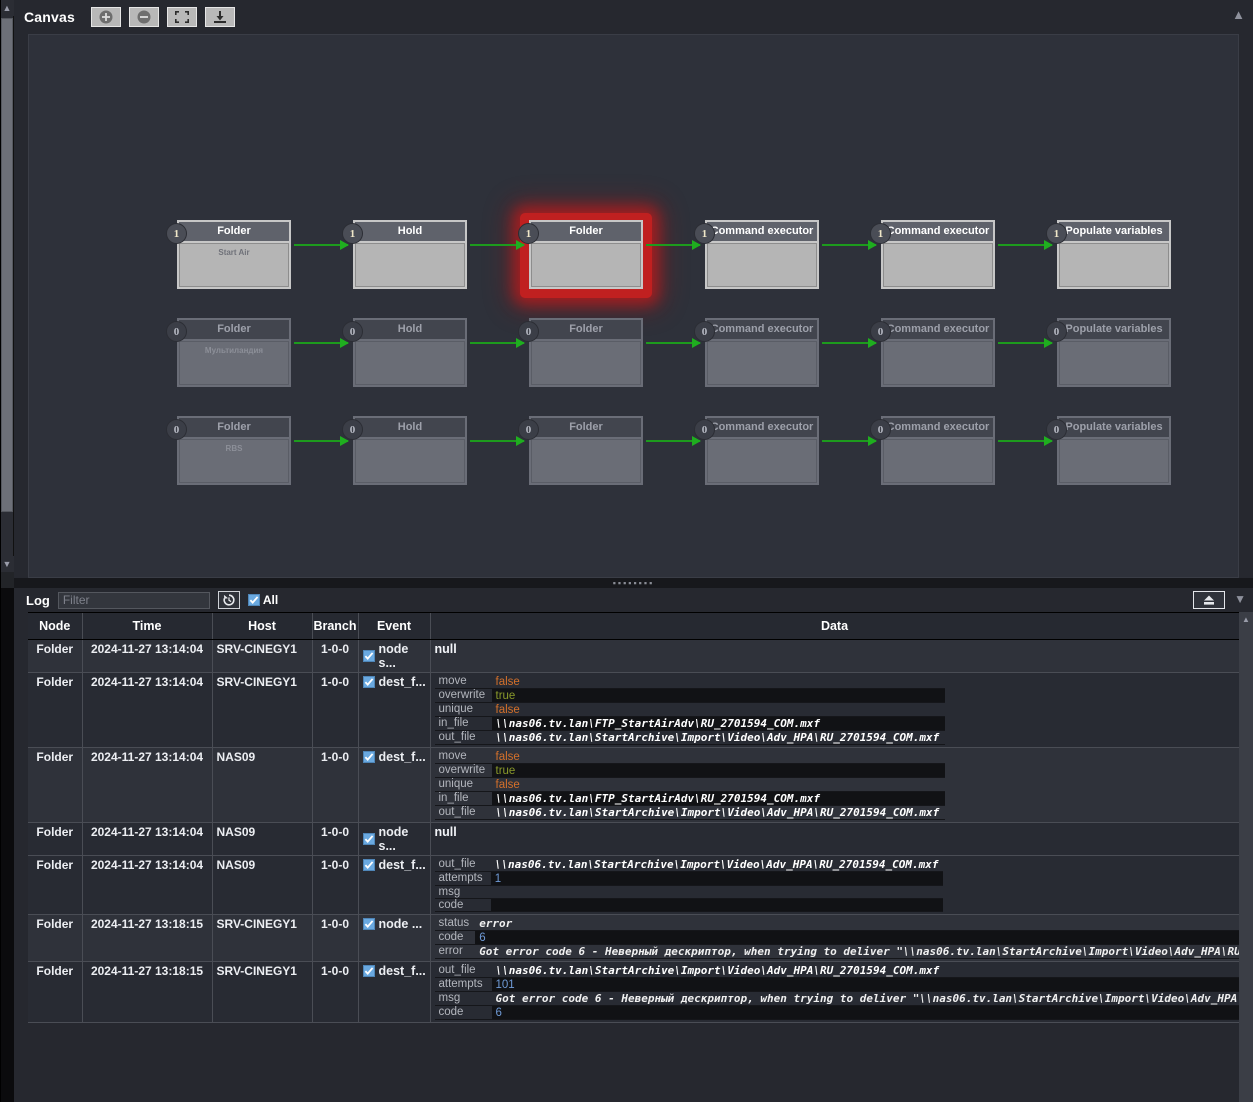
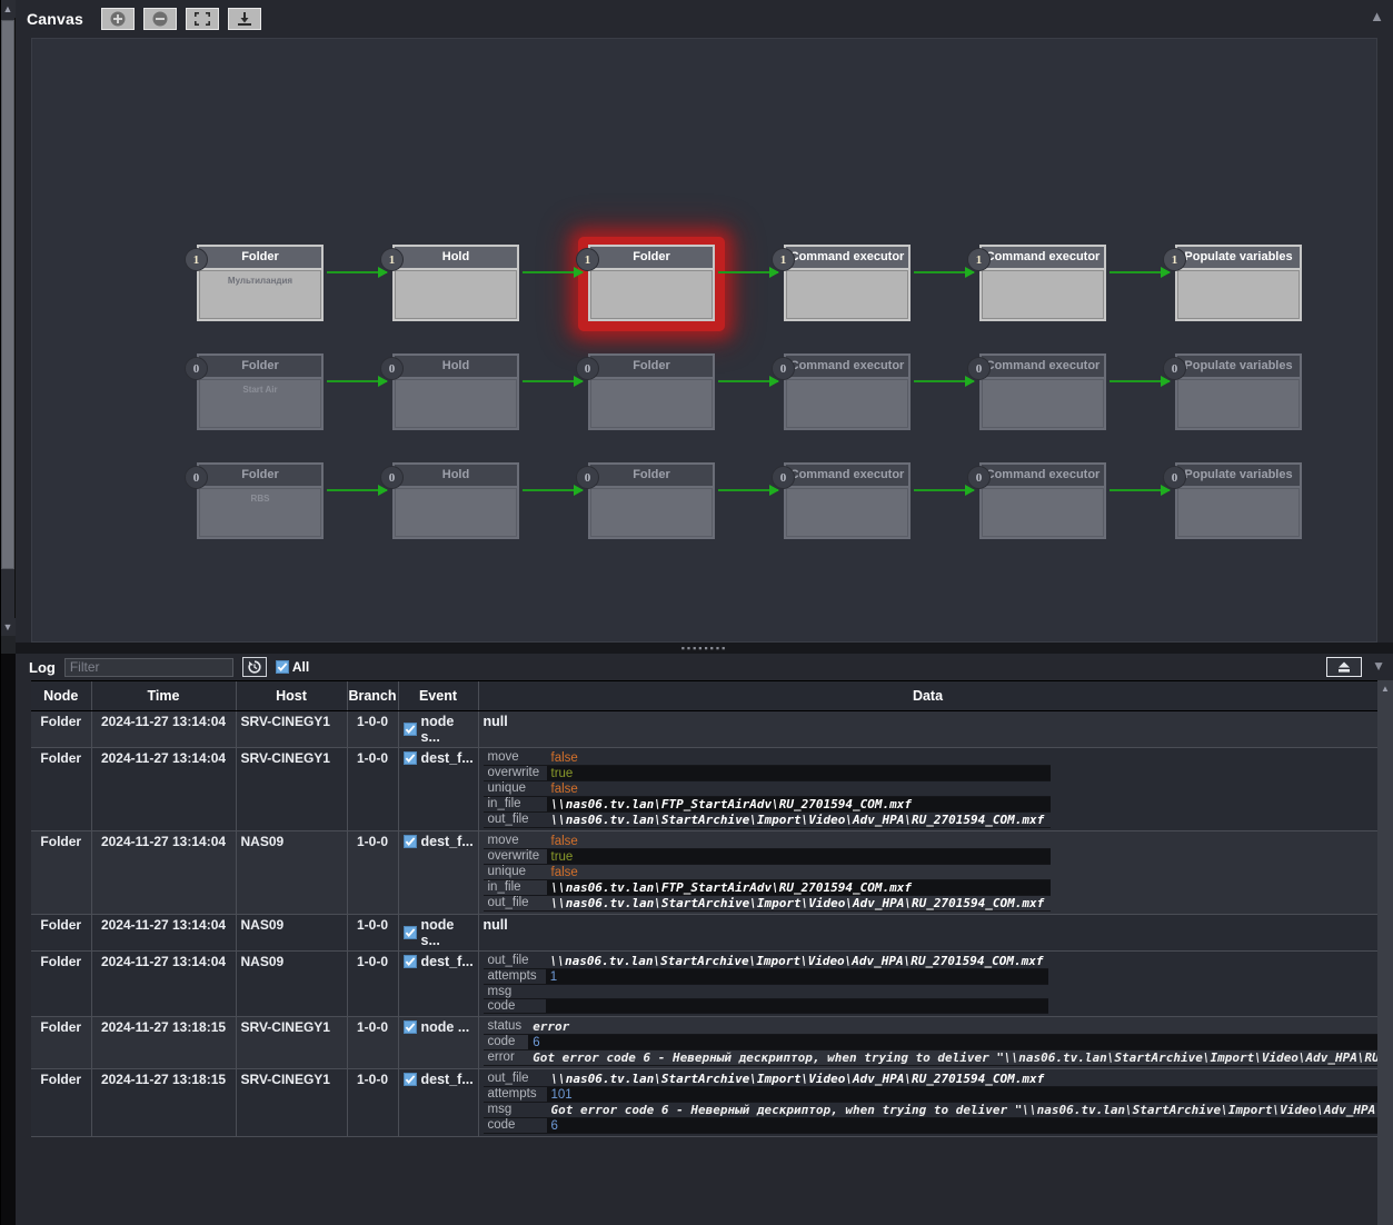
  ▲
  ▼
  Canvas
  ▲
  1
  Folder
- Start Air
+ Мультиландия
  1
  Hold
  1
  Folder
  1
  ommand executor
  1
  ommand executor
  1
  Populate variables
  0
  Folder
- Мультиландия
+ Start Air
  0
  Hold
  0
  Folder
  0
  ommand executor
  0
  ommand executor
  0
  Populate variables
  0
  Folder
  RBS
  0
  Hold
  0
  Folder
  0
  ommand executor
  0
  ommand executor
  0
  Populate variables
  ▪▪▪▪▪▪▪▪
  Log
  Filter
  All
  ▼
  Node	Time	Host	Branch	Event	Data
  Folder	2024-11-27 13:14:04	SRV-CINEGY1	1-0-0	node s...	null
  Folder	2024-11-27 13:14:04	SRV-CINEGY1	1-0-0	dest_f...
  move	false
  overwrite	true
  unique	false
  in_file	\\nas06.tv.lan\FTP_StartAirAdv\RU_2701594_COM.mxf
  out_file	\\nas06.tv.lan\StartArchive\Import\Video\Adv_HPA\RU_2701594_COM.mxf
  Folder	2024-11-27 13:14:04	NAS09	1-0-0	dest_f...
  move	false
  overwrite	true
  unique	false
  in_file	\\nas06.tv.lan\FTP_StartAirAdv\RU_2701594_COM.mxf
  out_file	\\nas06.tv.lan\StartArchive\Import\Video\Adv_HPA\RU_2701594_COM.mxf
  Folder	2024-11-27 13:14:04	NAS09	1-0-0	node s...	null
  Folder	2024-11-27 13:14:04	NAS09	1-0-0	dest_f...
  out_file	\\nas06.tv.lan\StartArchive\Import\Video\Adv_HPA\RU_2701594_COM.mxf
  attempts	1
  msg
  code
  Folder	2024-11-27 13:18:15	SRV-CINEGY1	1-0-0	node ...
  status	error
  code	6
  error	Got error code 6 - Неверный дескриптор, when trying to deliver "\\nas06.tv.lan\StartArchive\Import\Video\Adv_HPA\RU
  Folder	2024-11-27 13:18:15	SRV-CINEGY1	1-0-0	dest_f...
  out_file	\\nas06.tv.lan\StartArchive\Import\Video\Adv_HPA\RU_2701594_COM.mxf
  attempts	101
  msg	Got error code 6 - Неверный дескриптор, when trying to deliver "\\nas06.tv.lan\StartArchive\Import\Video\Adv_HPA
  code	6
  ▲
